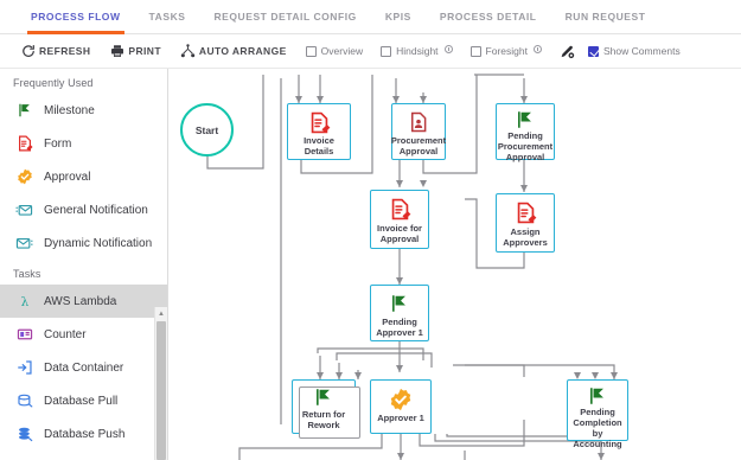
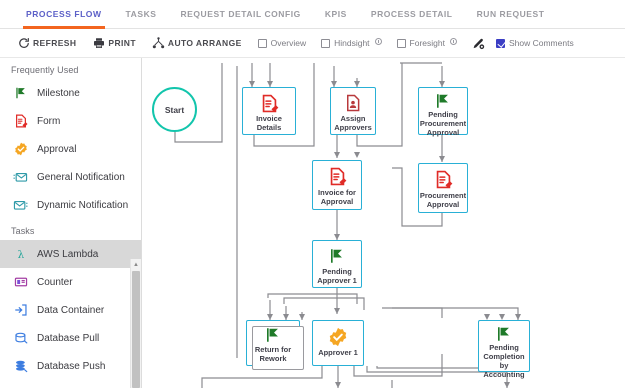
  PROCESS FLOW
  TASKS
  REQUEST DETAIL CONFIG
  KPIS
  PROCESS DETAIL
  RUN REQUEST
  REFRESH
  PRINT
  AUTO ARRANGE
  Overview
  Hindsight
  Foresight
  Show Comments
  Frequently Used
  Milestone
  Form
  Approval
  General Notification
  Dynamic Notification
  Tasks
  λ
  AWS Lambda
  Counter
  Data Container
  Database Pull
  Database Push
  Start
  Invoice Details
- Procurement Approval
+ Assign Approvers
  Pending Procurement Approval
  Invoice for Approval
- Assign Approvers
+ Procurement Approval
  Pending Approver 1
  Return for Rework
  Approver 1
  Pending Completion by Accounting
